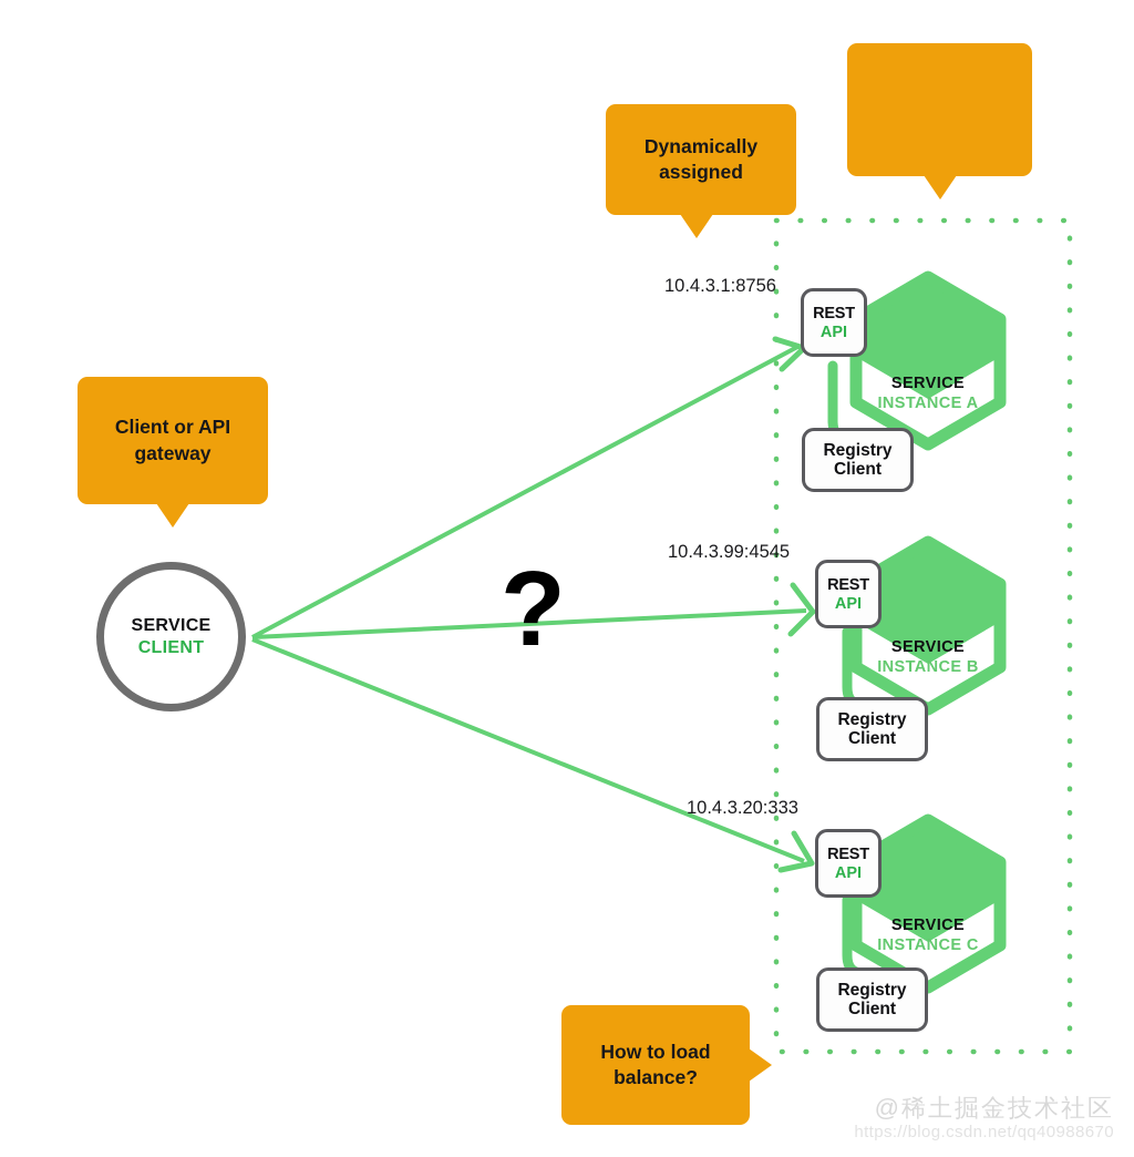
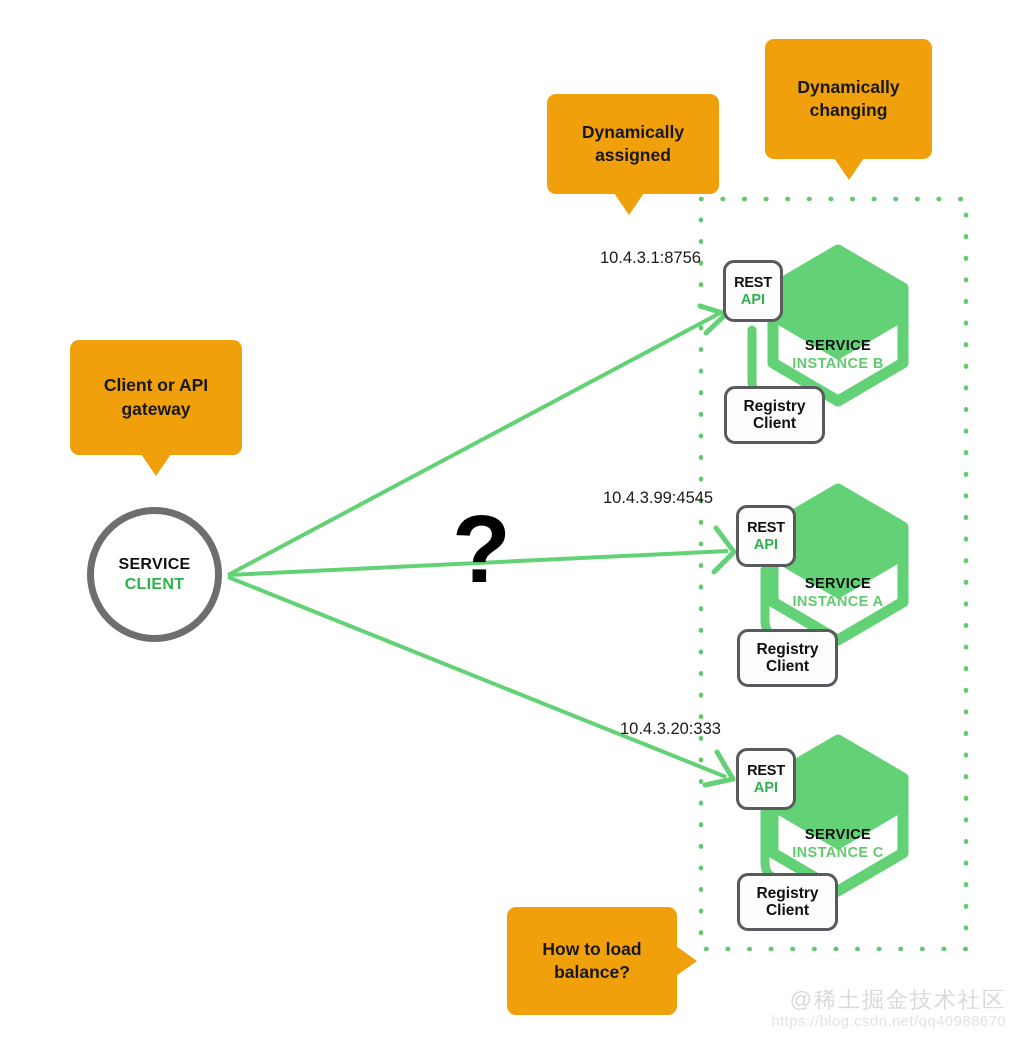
  Dynamically assigned
+ Dynamically changing
  Client or API gateway
  How to load balance?
  SERVICE
  CLIENT
  ?
  10.4.3.1:8756
  REST
  API
  Registry
  Client
  SERVICE
- INSTANCE A
+ INSTANCE B
  10.4.3.99:4545
  REST
  API
  Registry
  Client
  SERVICE
- INSTANCE B
+ INSTANCE A
  10.4.3.20:333
  REST
  API
  Registry
  Client
  SERVICE
  INSTANCE C
  @稀土掘金技术社区
  https://blog.csdn.net/qq40988670
